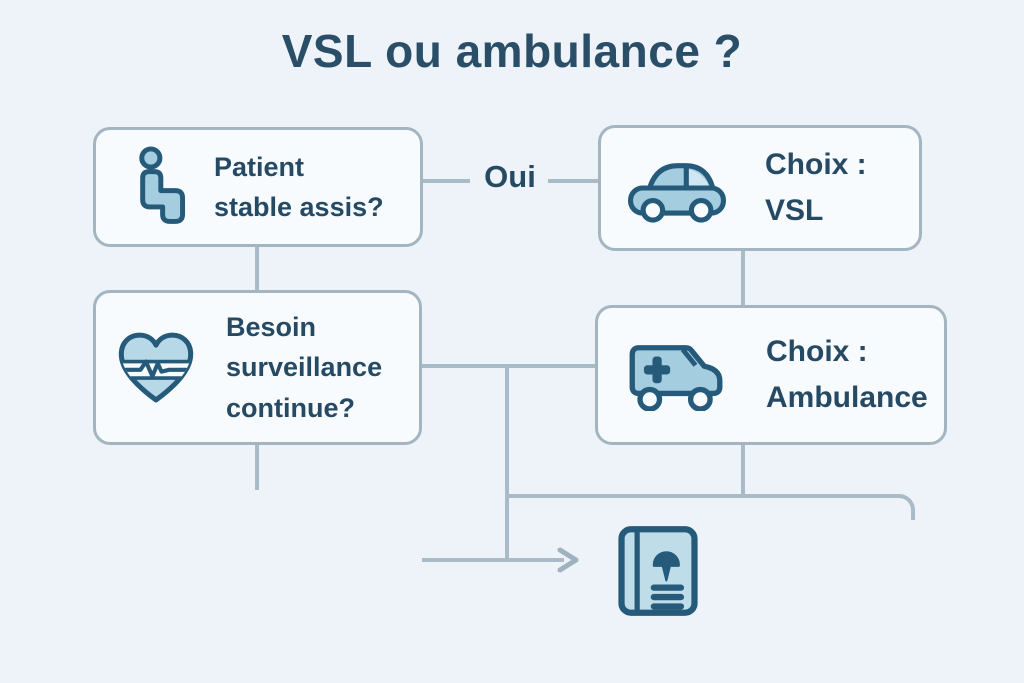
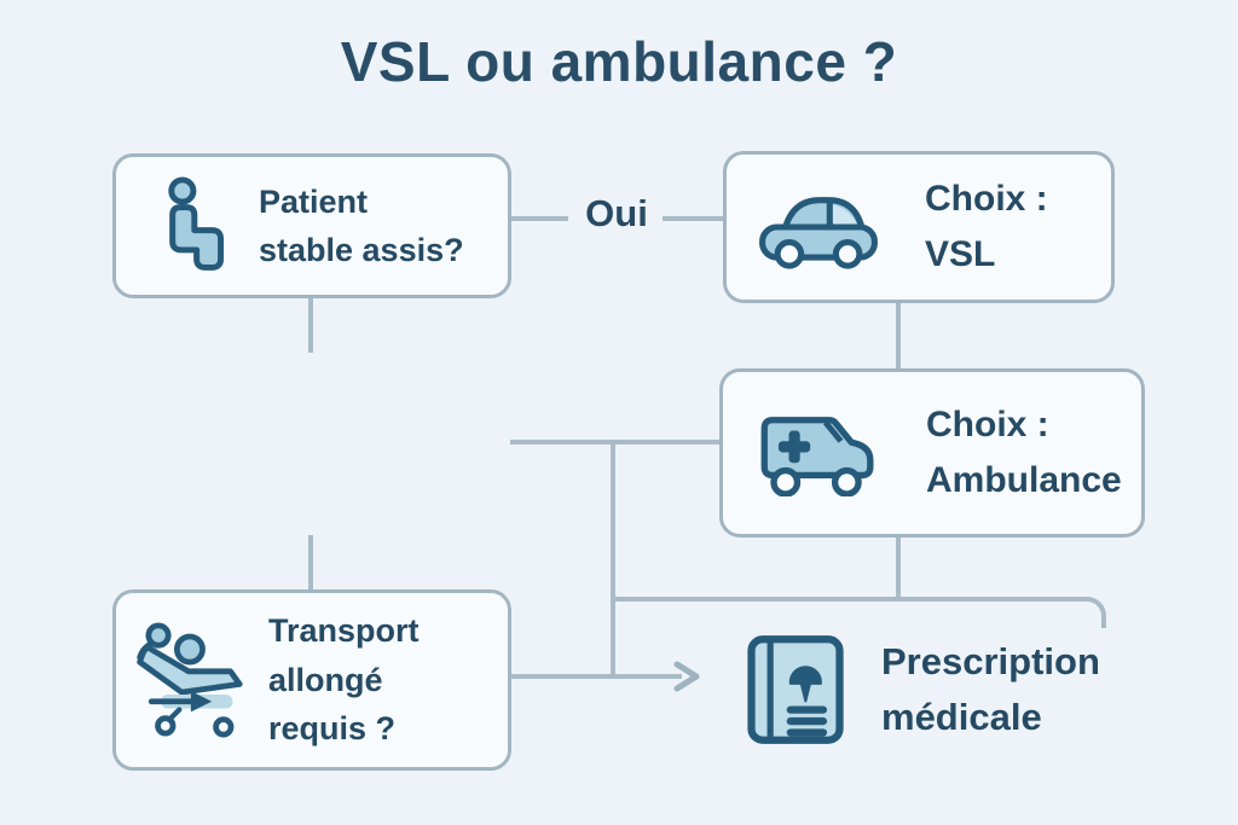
  VSL ou ambulance ?
  Oui
  Patient
  stable assis?
  Choix :
  VSL
- Besoin
- surveillance
- continue?
  Choix :
  Ambulance
+ Transport
+ allongé
+ requis ?
+ Prescription
+ médicale
